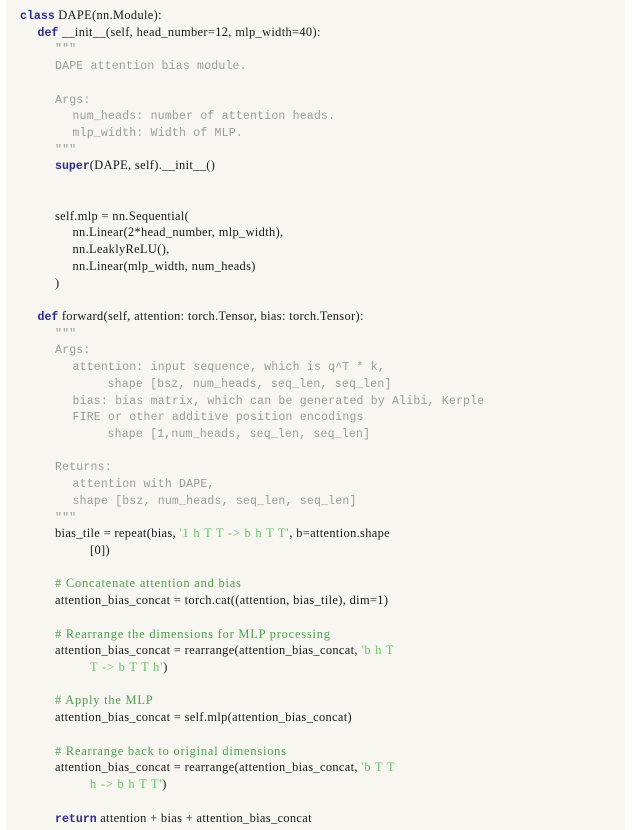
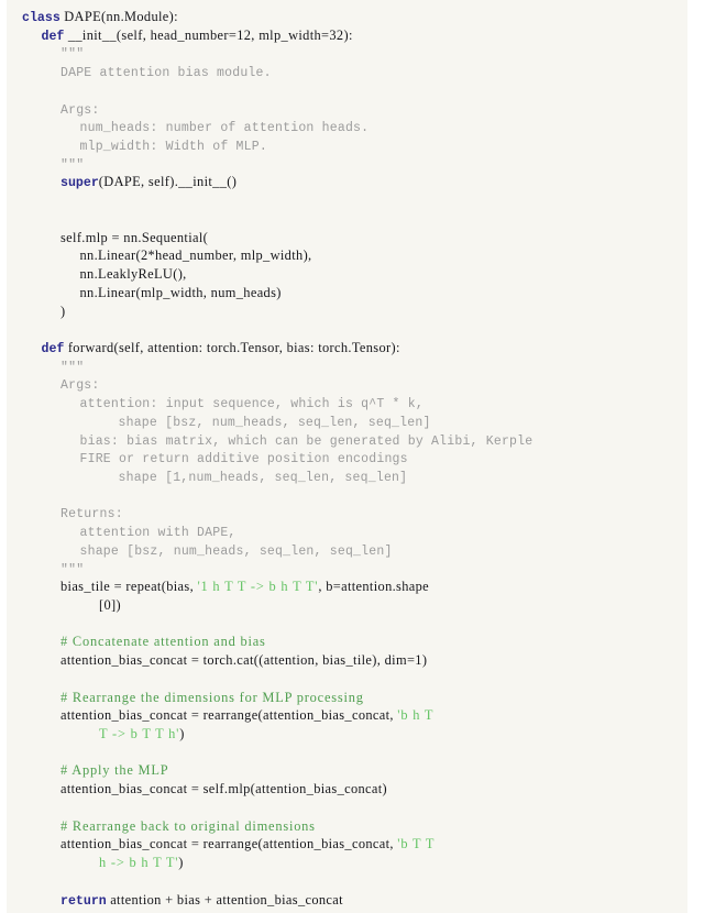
  class DAPE(nn.Module):
- def __init__(self, head_number=12, mlp_width=40):
+ def __init__(self, head_number=12, mlp_width=32):
  """
  DAPE attention bias module.
  Args:
  num_heads: number of attention heads.
  mlp_width: Width of MLP.
  """
  super(DAPE, self).__init__()
  self.mlp = nn.Sequential(
  nn.Linear(2*head_number, mlp_width),
  nn.LeaklyReLU(),
  nn.Linear(mlp_width, num_heads)
  )
  def forward(self, attention: torch.Tensor, bias: torch.Tensor):
  """
  Args:
  attention: input sequence, which is q^T * k,
  shape [bsz, num_heads, seq_len, seq_len]
  bias: bias matrix, which can be generated by Alibi, Kerple
- FIRE or other additive position encodings
+ FIRE or return additive position encodings
  shape [1,num_heads, seq_len, seq_len]
  Returns:
  attention with DAPE,
  shape [bsz, num_heads, seq_len, seq_len]
  """
  bias_tile = repeat(bias, '1 h T T -> b h T T', b=attention.shape
  [0])
  # Concatenate attention and bias
  attention_bias_concat = torch.cat((attention, bias_tile), dim=1)
  # Rearrange the dimensions for MLP processing
  attention_bias_concat = rearrange(attention_bias_concat, 'b h T
  T -> b T T h')
  # Apply the MLP
  attention_bias_concat = self.mlp(attention_bias_concat)
  # Rearrange back to original dimensions
  attention_bias_concat = rearrange(attention_bias_concat, 'b T T
  h -> b h T T')
  return attention + bias + attention_bias_concat
